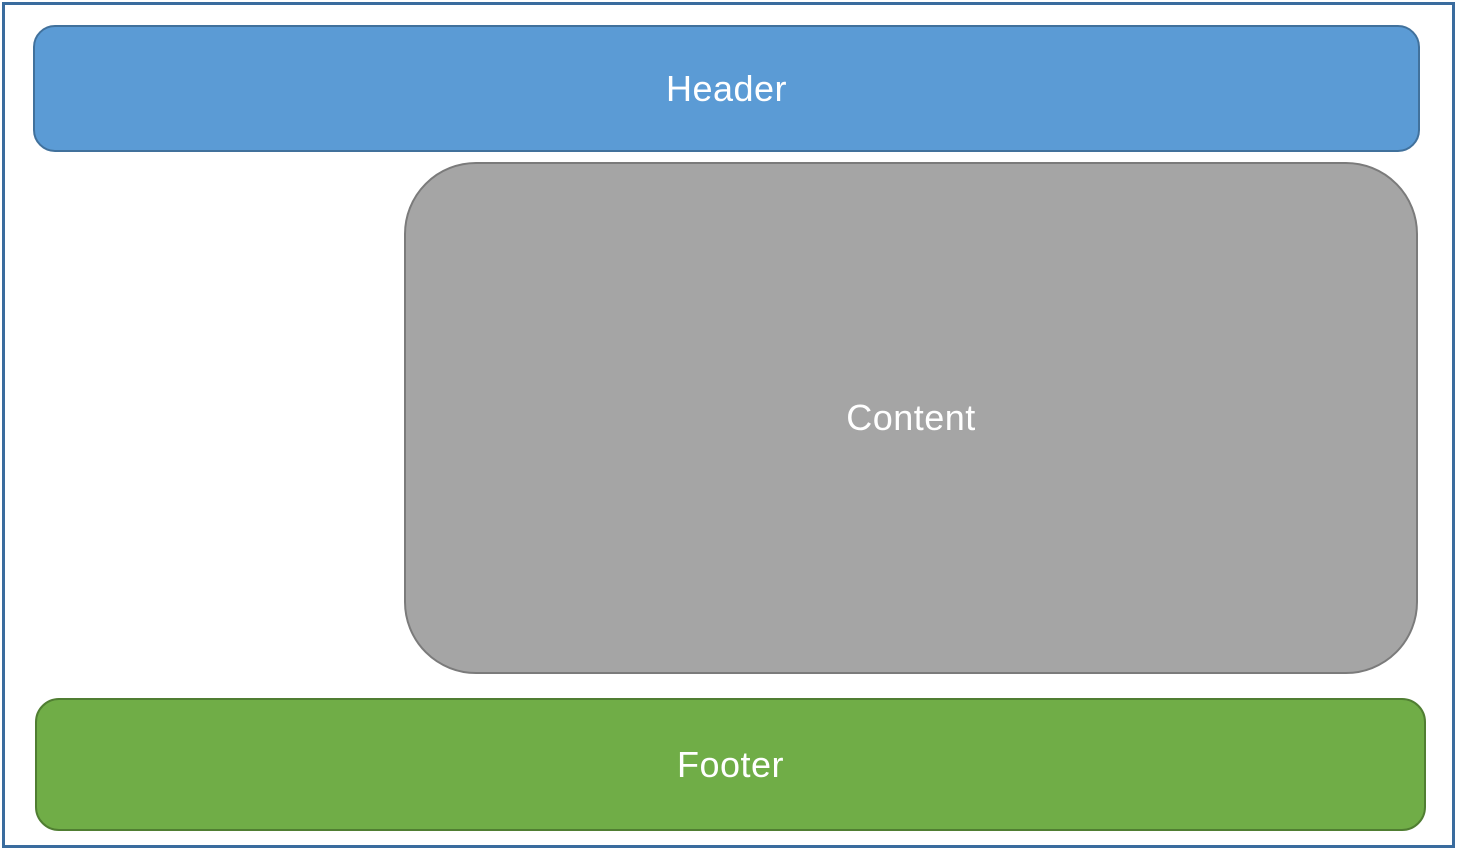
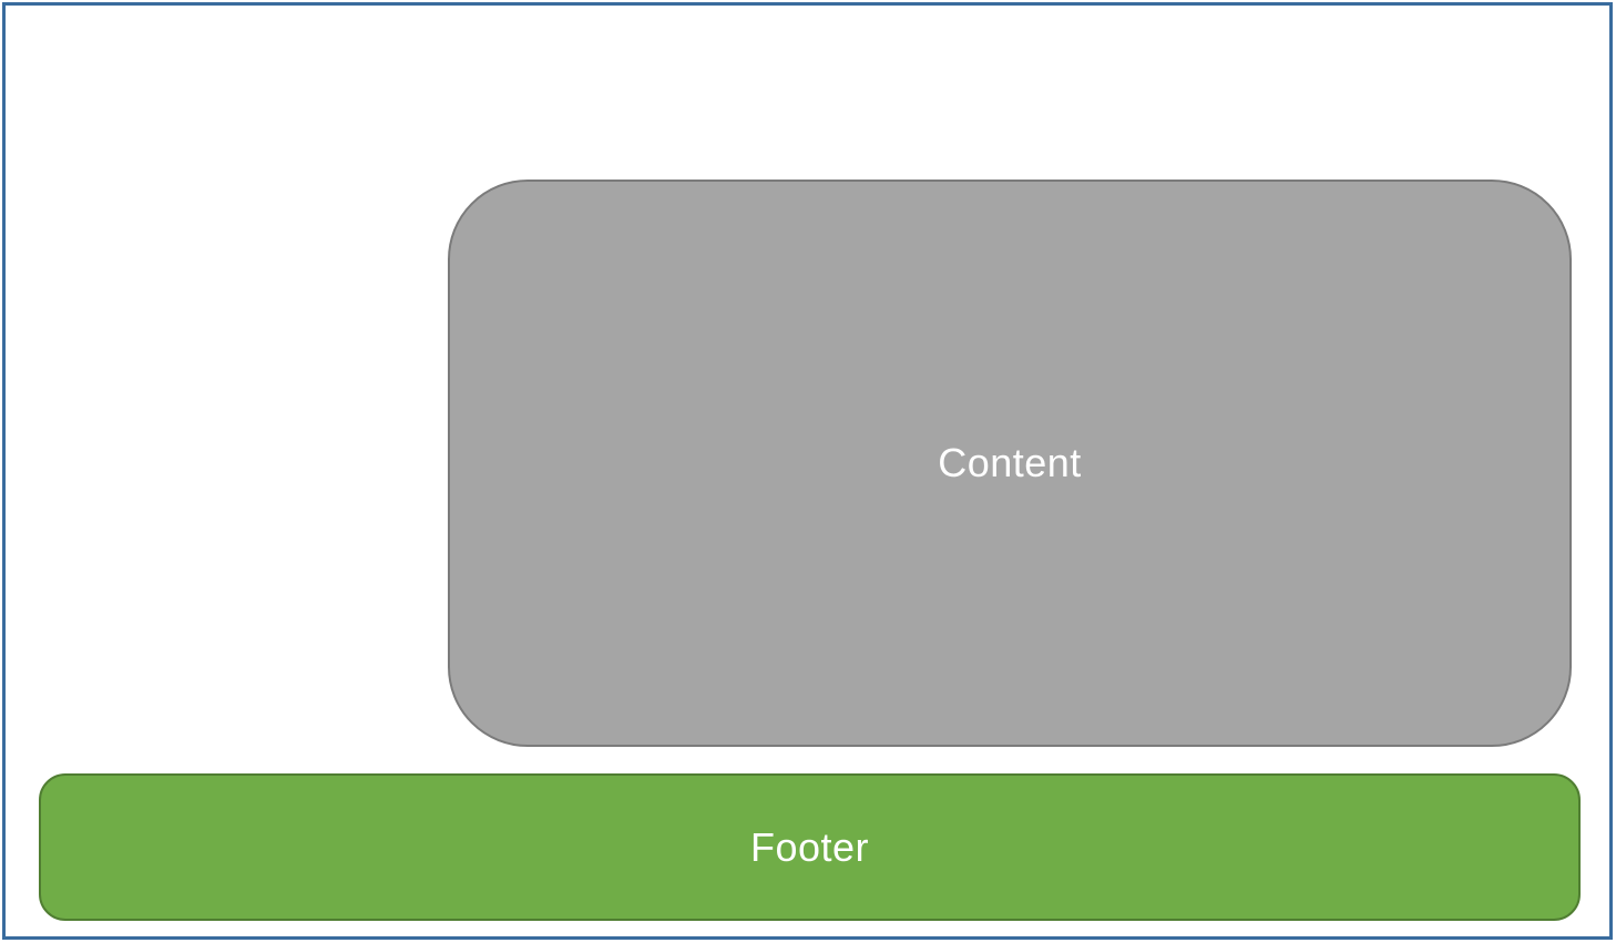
- Header
  Content
  Footer
